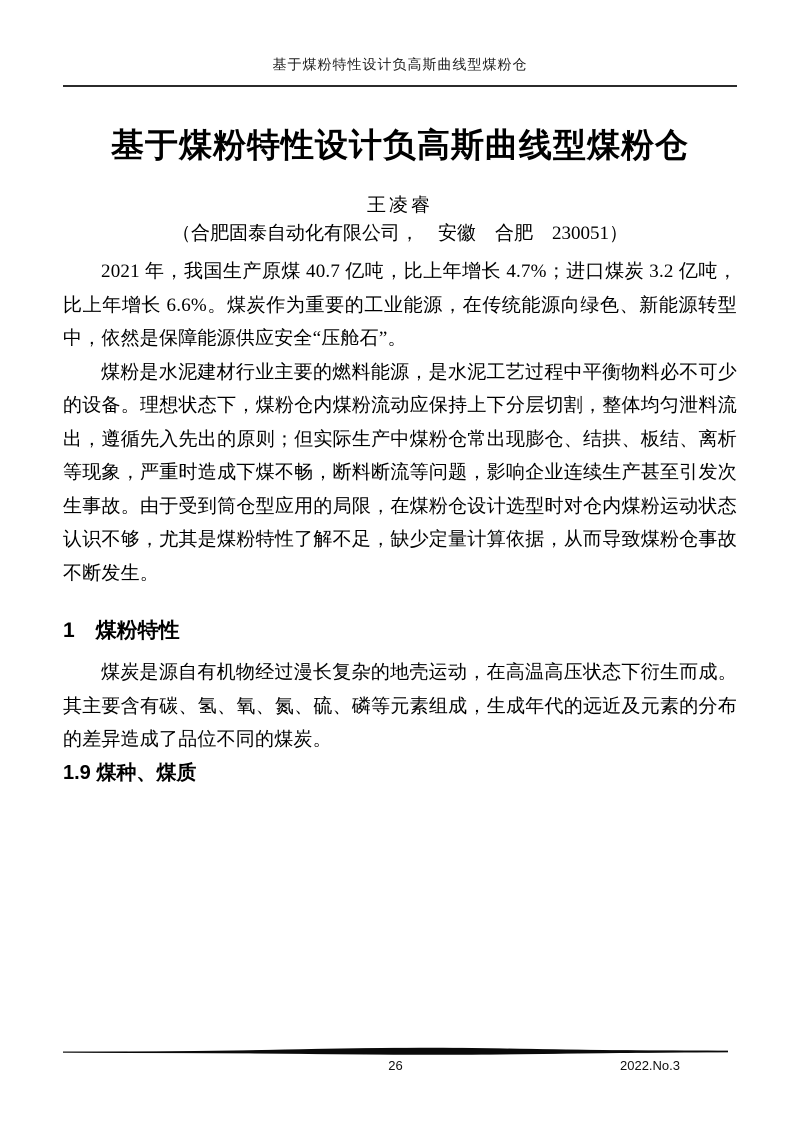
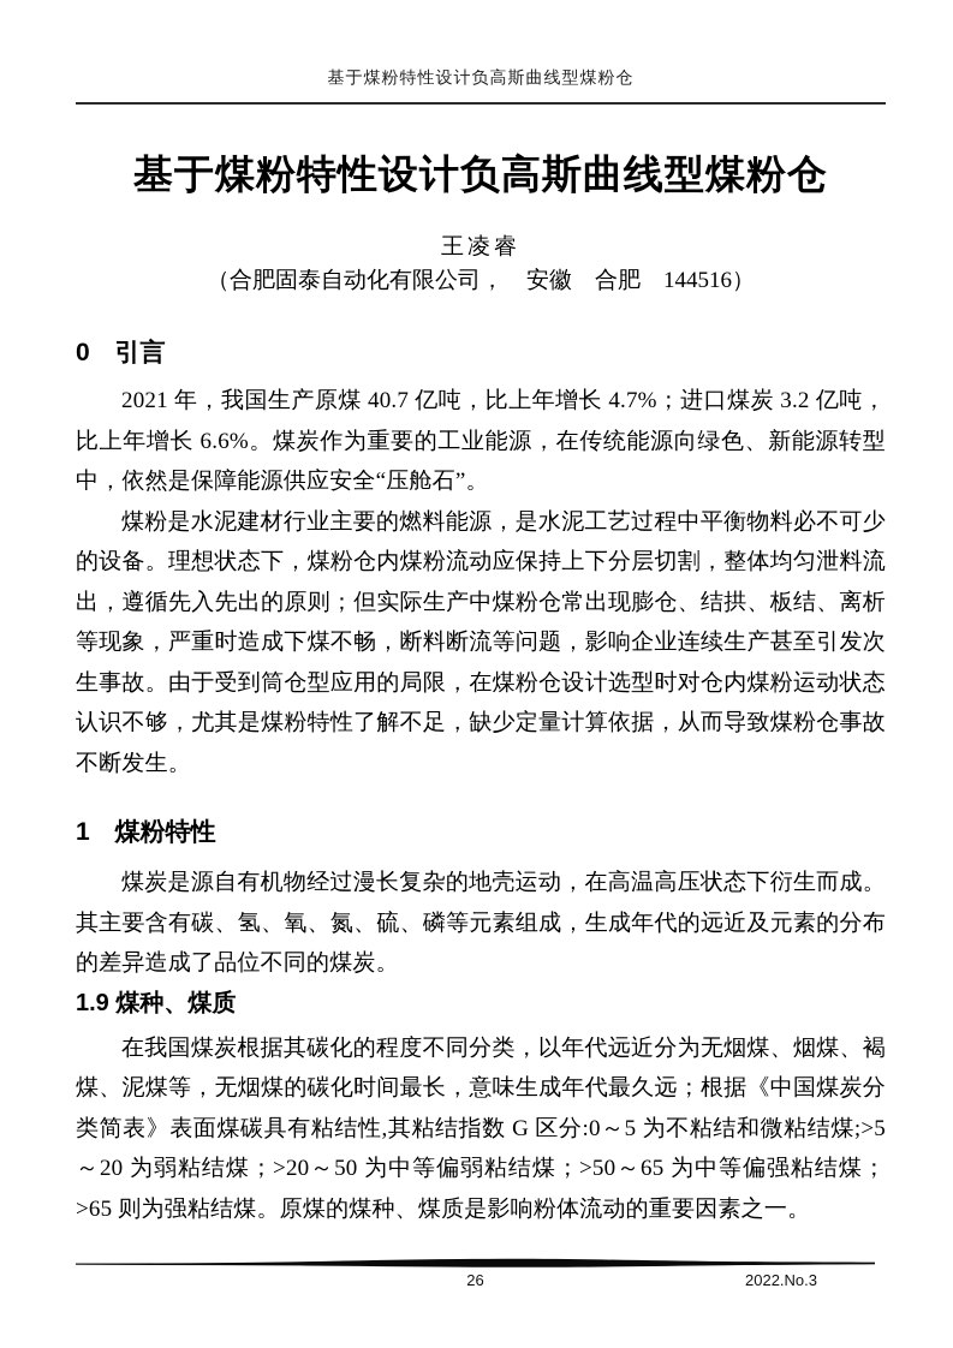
  基于煤粉特性设计负高斯曲线型煤粉仓
  基于煤粉特性设计负高斯曲线型煤粉仓
  王凌睿
- （合肥固泰自动化有限公司， 安徽 合肥 230051）
+ （合肥固泰自动化有限公司， 安徽 合肥 144516）
+ 0 引言
  2021 年，我国生产原煤 40.7 亿吨，比上年增长 4.7%；进口煤炭 3.2 亿吨，比上年增长 6.6%。煤炭作为重要的工业能源，在传统能源向绿色、新能源转型中，依然是保障能源供应安全“压舱石”。
  煤粉是水泥建材行业主要的燃料能源，是水泥工艺过程中平衡物料必不可少的设备。理想状态下，煤粉仓内煤粉流动应保持上下分层切割，整体均匀泄料流出，遵循先入先出的原则；但实际生产中煤粉仓常出现膨仓、结拱、板结、离析等现象，严重时造成下煤不畅，断料断流等问题，影响企业连续生产甚至引发次生事故。由于受到筒仓型应用的局限，在煤粉仓设计选型时对仓内煤粉运动状态认识不够，尤其是煤粉特性了解不足，缺少定量计算依据，从而导致煤粉仓事故不断发生。
  1 煤粉特性
  煤炭是源自有机物经过漫长复杂的地壳运动，在高温高压状态下衍生而成。其主要含有碳、氢、氧、氮、硫、磷等元素组成，生成年代的远近及元素的分布的差异造成了品位不同的煤炭。
  1.9 煤种、煤质
+ 在我国煤炭根据其碳化的程度不同分类，以年代远近分为无烟煤、烟煤、褐煤、泥煤等，无烟煤的碳化时间最长，意味生成年代最久远；根据《中国煤炭分类简表》表面煤碳具有粘结性,其粘结指数 G 区分:0～5 为不粘结和微粘结煤;>5～20 为弱粘结煤；>20～50 为中等偏弱粘结煤；>50～65 为中等偏强粘结煤；>65 则为强粘结煤。原煤的煤种、煤质是影响粉体流动的重要因素之一。
  26
  2022.No.3
